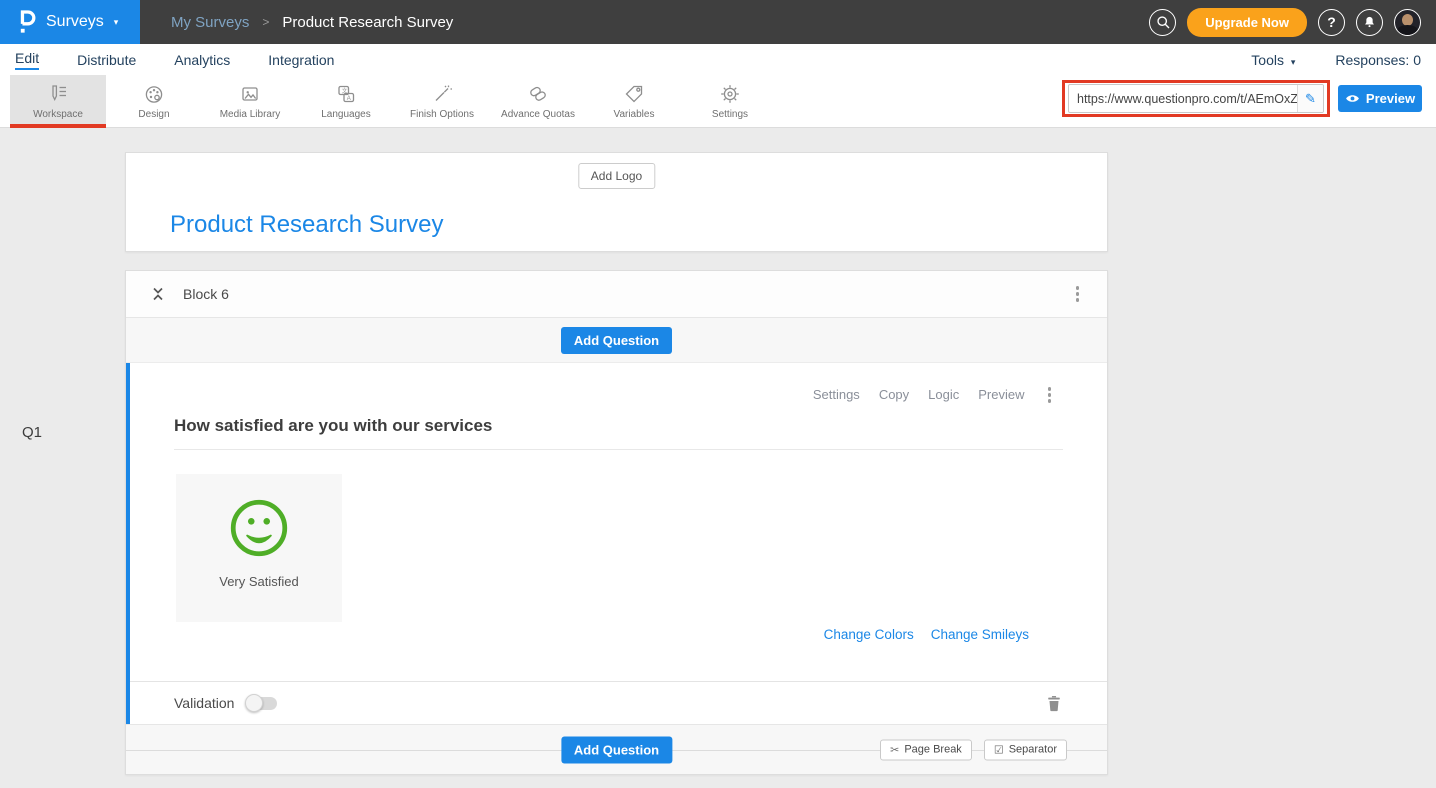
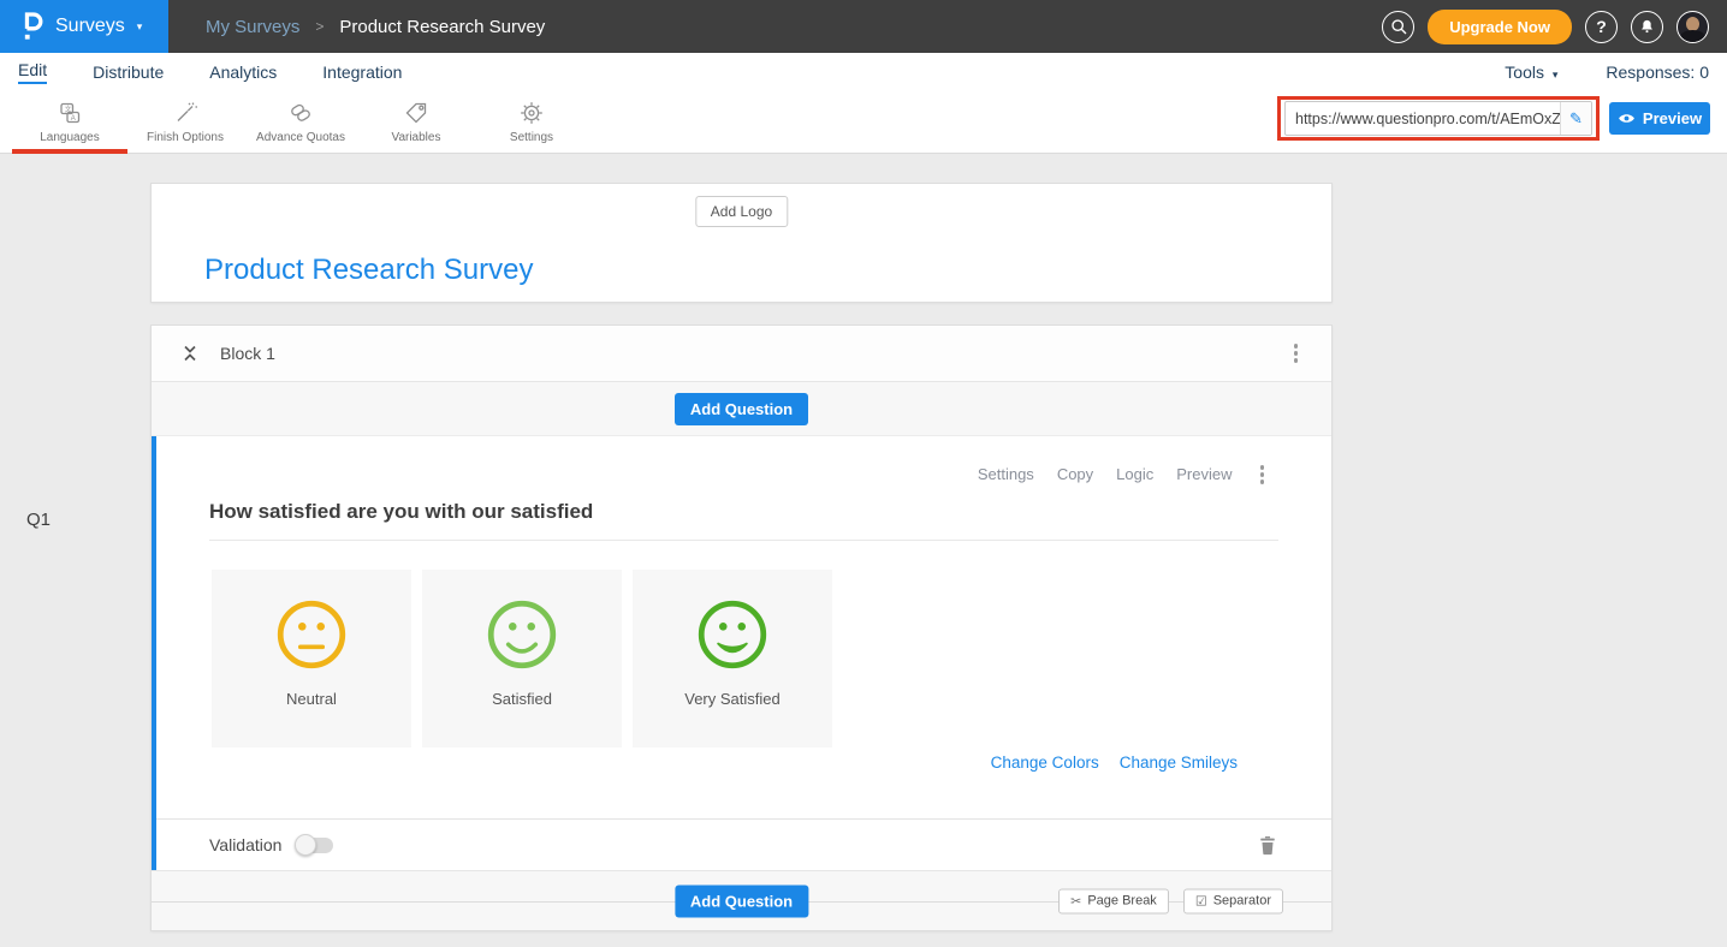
  Surveys
  ▾
  My Surveys
  >
  Product Research Survey
  Upgrade Now
  ?
  Edit
  Distribute
  Analytics
  Integration
  Tools ▾
  Responses: 0
- Workspace
- Design
- Media Library
  Languages
  Finish Options
  Advance Quotas
  Variables
  Settings
  https://www.questionpro.com/t/AEmOxZ
  ✎
  Preview
  Q1
  Add Logo
  Product Research Survey
- Block 6
+ Block 1
  Add Question
  Settings
  Copy
  Logic
  Preview
- How satisfied are you with our services
+ How satisfied are you with our satisfied
+ Neutral
+ Satisfied
  Very Satisfied
  Change Colors
  Change Smileys
  Validation
  Add Question
  ✂
  Page Break
  ☑
  Separator
